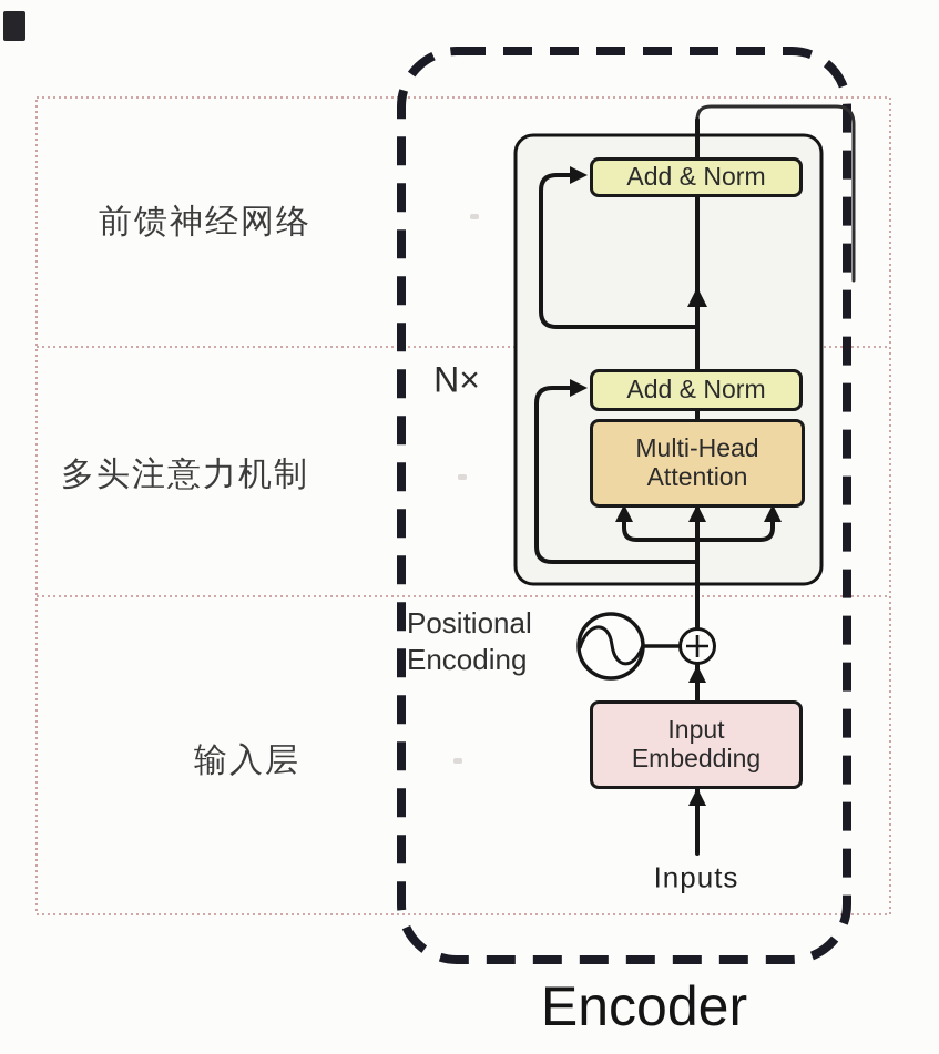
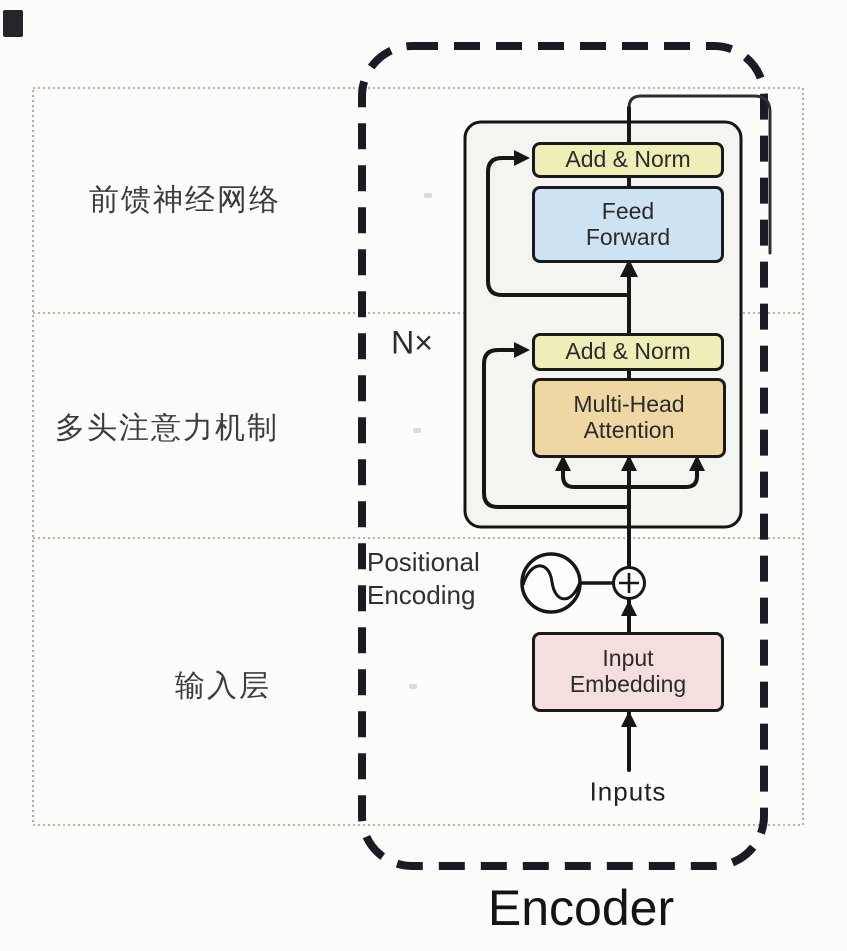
  前馈神经网络
  多头注意力机制
  输入层
  N×
  Add & Norm
+ Feed
+ Forward
  Add & Norm
  Multi-Head
  Attention
  Input
  Embedding
  Positional
  Encoding
  Inputs
  Encoder
